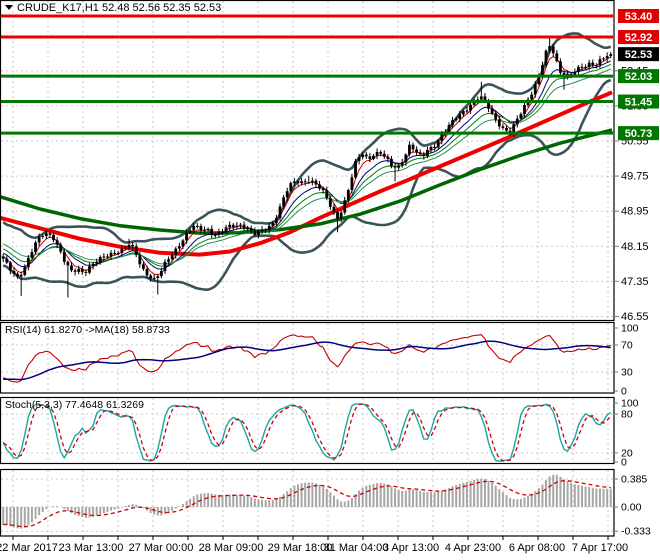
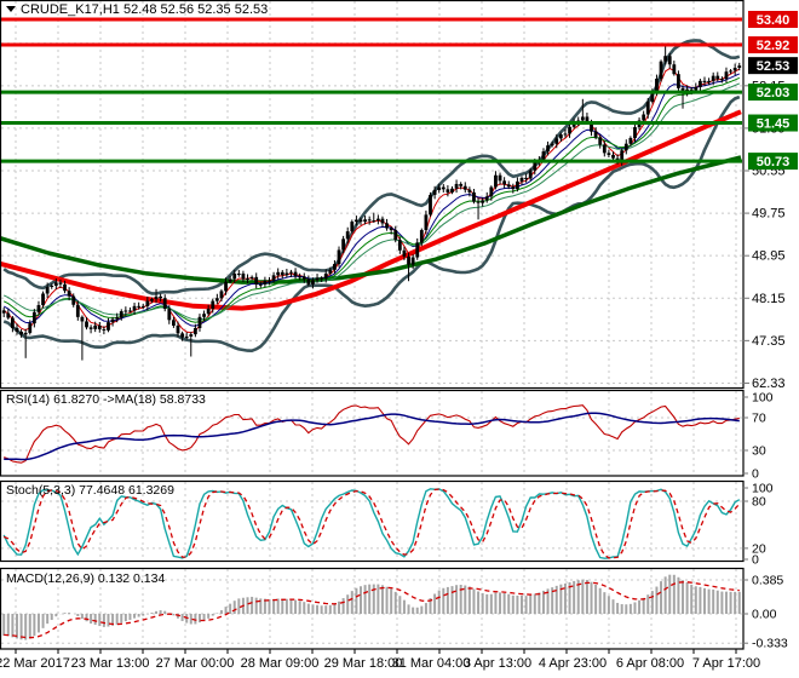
  50.55
  49.75
  48.95
  48.15
  47.35
- 46.55
+ 62.33
  53.40
  52.92
  52.53
  52.03
  51.45
  50.73
  100
  70
  30
  0
  100
  80
  20
  0
  0.385
  0.00
  -0.333
  2 Mar 2017
  23 Mar 13:00
  27 Mar 00:00
  28 Mar 09:00
  29 Mar 18:00
  31 Mar 04:00
  3 Apr 13:00
  4 Apr 23:00
  6 Apr 08:00
  7 Apr 17:00
  CRUDE_K17,H1 52.48 52.56 52.35 52.53
  RSI(14) 61.8270 ->MA(18) 58.8733
  Stoch(5,3,3) 77.4648 61.3269
+ MACD(12,26,9) 0.132 0.134
